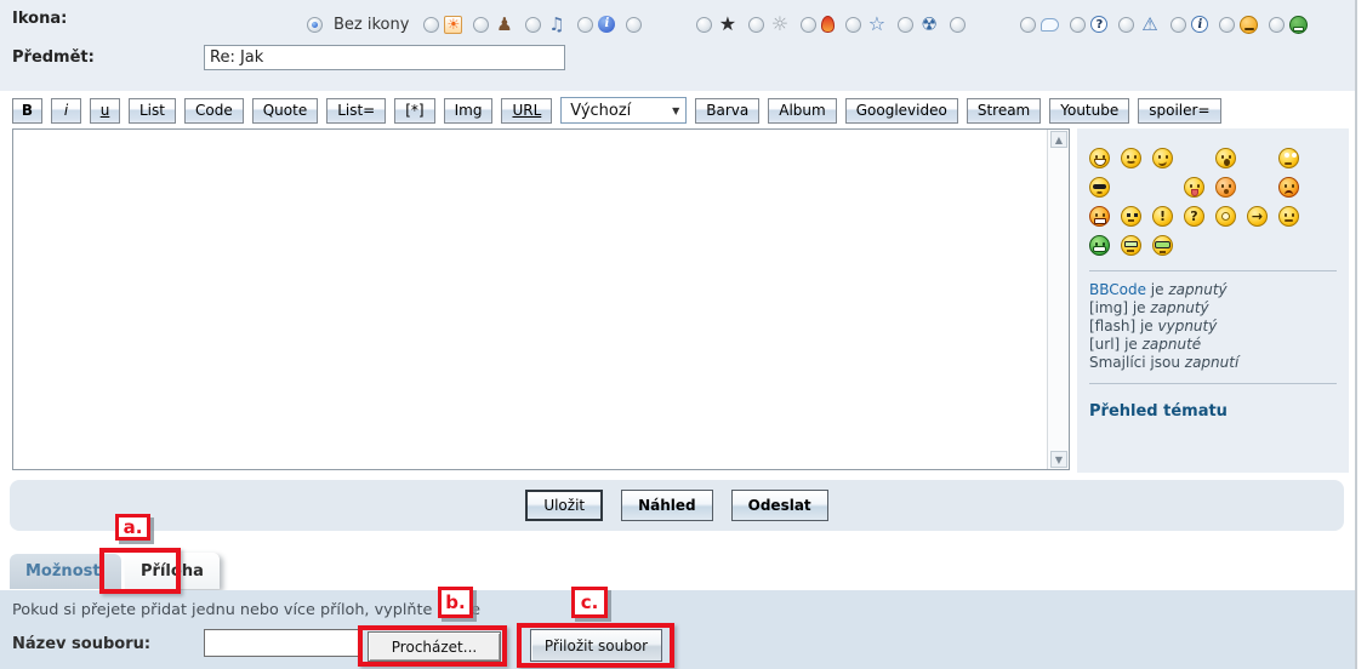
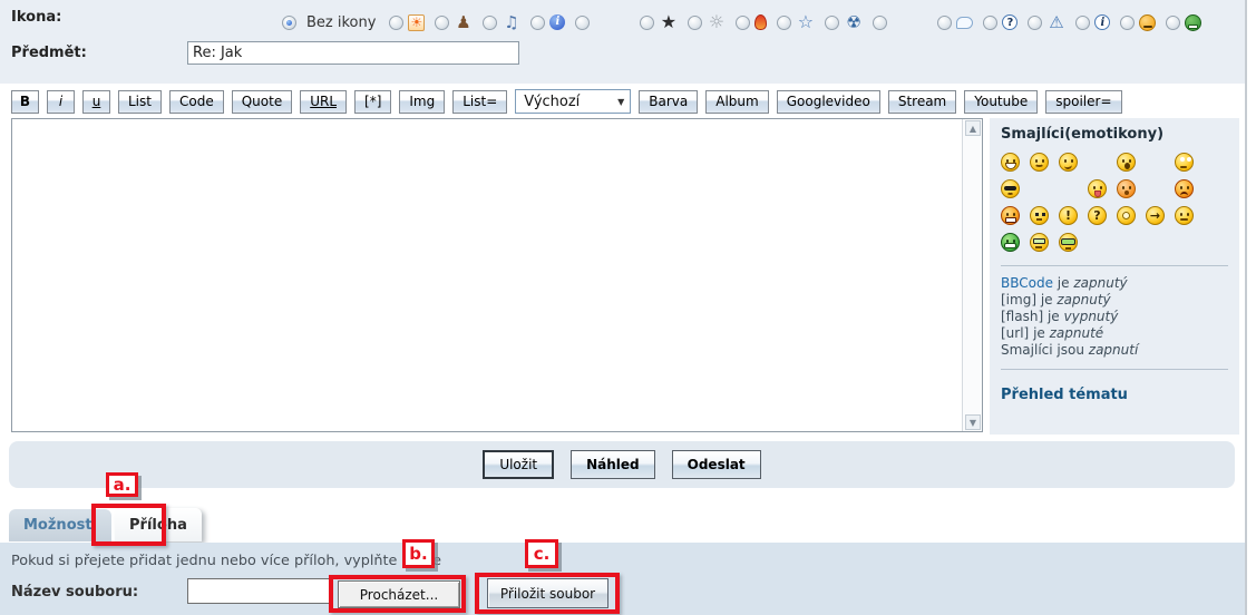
  Ikona:
  Bez ikony
  ☀
  ♟
  ♫
  i
  ★
  ☼
  ☆
  ☢
  ?
  ⚠
  i
  Předmět:
  Re: Jak
  B
  i
  u
  List
  Code
  Quote
- List=
+ URL
  [*]
  Img
- URL
+ List=
  Výchozí
  ▼
  Barva
  Album
  Googlevideo
  Stream
  Youtube
  spoiler=
  ▲
  ▼
+ Smajlíci(emotikony)
  !
  ?
  →
  BBCode je zapnutý
  [img] je zapnutý
  [flash] je vypnutý
  [url] je zapnuté
  Smajlíci jsou zapnutí
  Přehled tématu
  Uložit
  Náhled
  Odeslat
  Možnosti
  Příloha
  Pokud si přejete přidat jednu nebo více příloh, vyplňtee
  Název souboru:
  Procházet...
  Přiložit soubor
  a.
  b.
  c.
